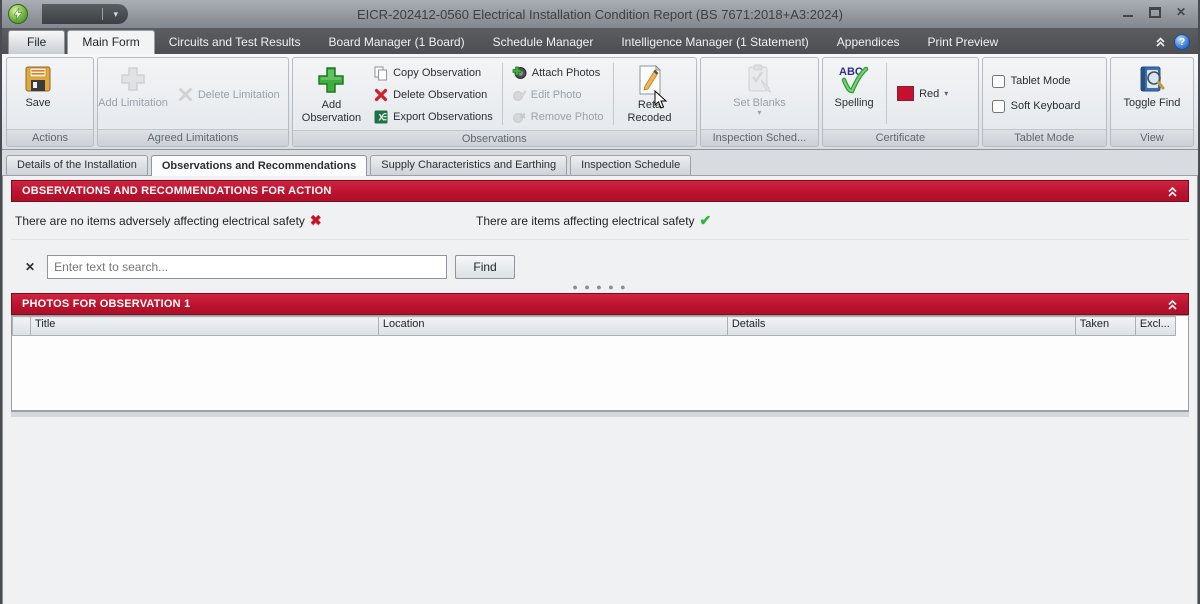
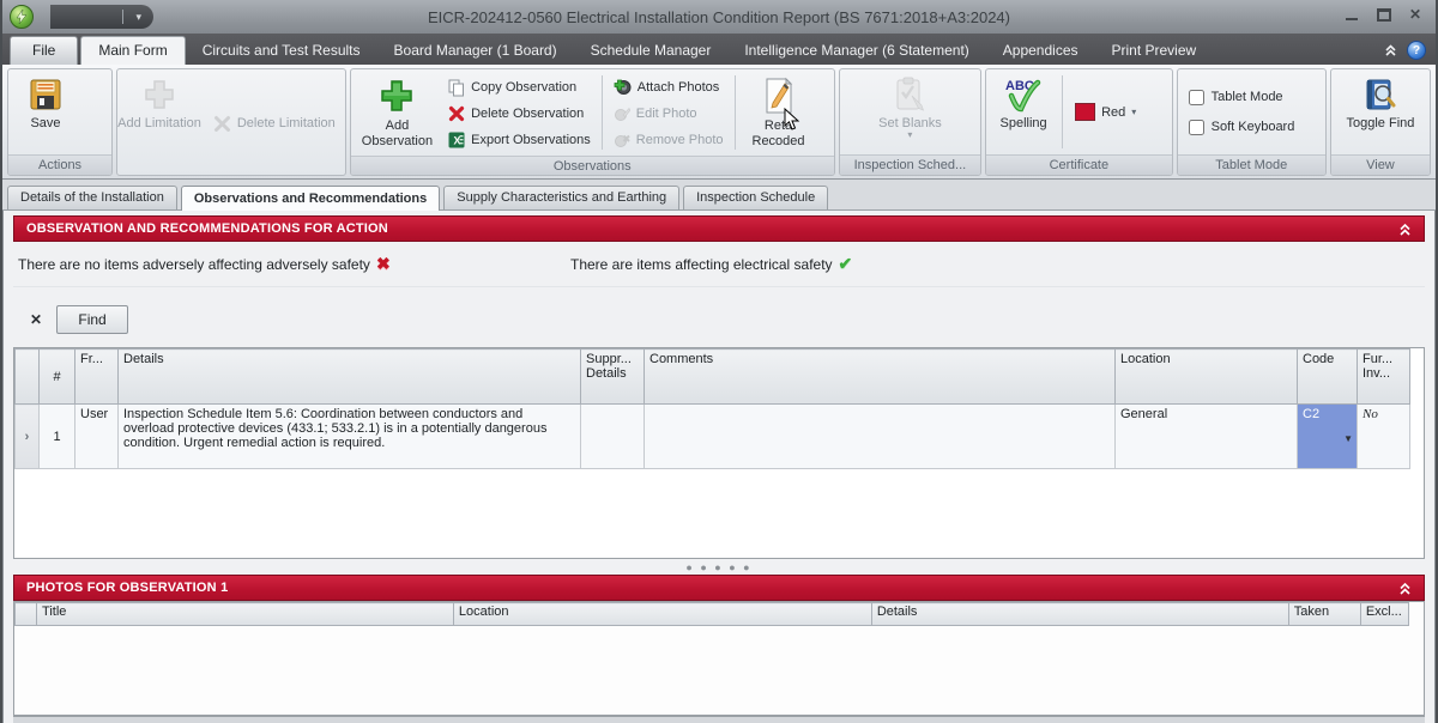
  ▾
  EICR-202412-0560 Electrical Installation Condition Report (BS 7671:2018+A3:2024)
  ✕
  File
  Main Form
  Circuits and Test Results
  Board Manager (1 Board)
  Schedule Manager
- Intelligence Manager (1 Statement)
+ Intelligence Manager (6 Statement)
  Appendices
  Print Preview
  ?
  Save
  Actions
  Add Limitation
  Delete Limitation
- Agreed Limitations
  Add
  Observation
  Copy Observation
  Delete Observation
  X
  Export Observations
  Attach Photos
  Edit Photo
  Remove Photo
  Reta
  Recoded
  Observations
  Set Blanks
  ▾
  Inspection Sched...
  ABC
  Spelling
  Red
  ▾
  Certificate
  Tablet Mode
  Soft Keyboard
  Tablet Mode
  Toggle Find
  View
  Details of the Installation
  Observations and Recommendations
  Supply Characteristics and Earthing
  Inspection Schedule
- OBSERVATIONS AND RECOMMENDATIONS FOR ACTION
+ OBSERVATION AND RECOMMENDATIONS FOR ACTION
- There are no items adversely affecting electrical safety
+ There are no items adversely affecting adversely safety
  ✖
  There are items affecting electrical safety
  ✔
  ✕
- Enter text to search...
  Find
+ 	#	Fr...	Details	Suppr...Details	Comments	Location	Code	Fur...Inv...
+ ›	1	User	Inspection Schedule Item 5.6: Coordination between conductors and overload protective devices (433.1; 533.2.1) is in a potentially dangerous condition. Urgent remedial action is required.			General	C2▼	No
  ● ● ● ● ●
  PHOTOS FOR OBSERVATION 1
  	Title	Location	Details	Taken	Excl...
